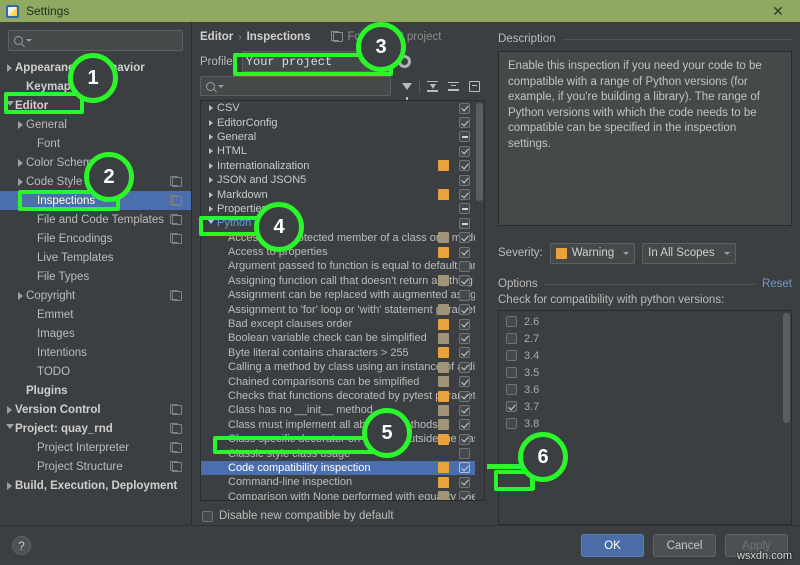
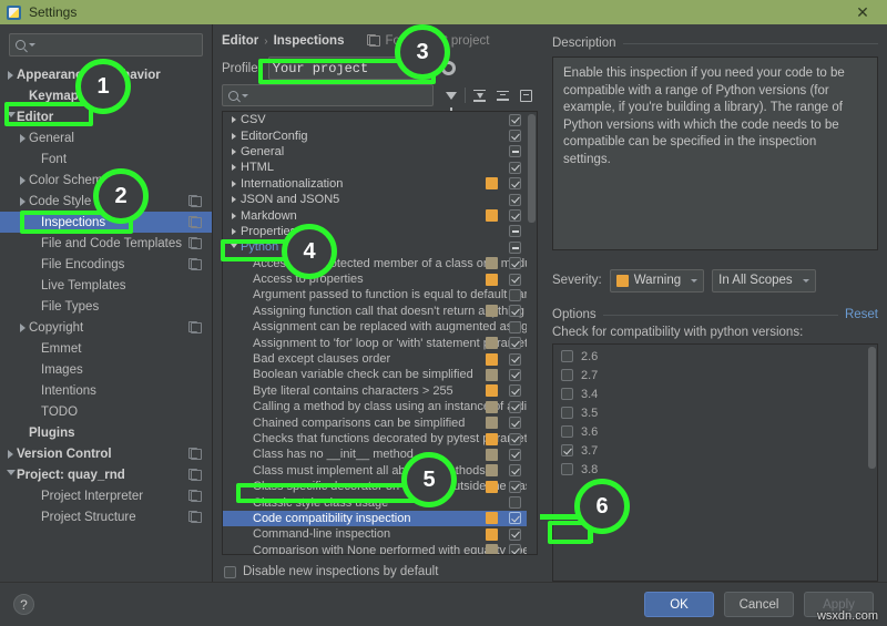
  Settings
  ✕
  Keymap
  Editor
  General
  Font
  Color Sche
  Code Style
  Inspections
  File and Code Templates
  File Encodings
  Live Templates
  File Types
  Copyright
  Emmet
  Images
  Intentions
  TODO
  Plugins
  Version Control
  Project: quay_rnd
  Project Interpreter
  Project Structure
- Build, Execution, Deployment
  Editor
  ›
  Inspections
  Profile:
  Your project
  CSV
  EditorConfig
  General
  HTML
  Internationalization
  JSON and JSON5
  Markdown
  Propertie
  Python
  Access to properties
  Argument passed to function is equal to default
  Assigning function call that doesn't return ath
  Assignment can be replaced with augmented ag
  Assignment to 'for' loop or 'with' statementra
  Bad except clauses order
  Boolean variable check can be simplified
  Byte literal contains characters > 255
  Chained comparisons can be simplified
  Checks that functions decorated by pytestra
  Class has no __init__ method
  Class must implement all athods
  Class specific decorator onutsideea
  Classic style class usage
  Code compatibility inspection
  Command-line inspection
  Comparison with None performed with equty
- Disable new compatible by default
+ Disable new inspections by default
  Description
  Enable this inspection if you need your code to be compatible with a range of Python versions (for example, if you're building a library). The range of Python versions with which the code needs to be compatible can be specified in the inspection settings.
  Severity:
  Warning
  In All Scopes
  Options
  Reset
  Check for compatibility with python versions:
  2.6
  2.7
  3.4
  3.5
  3.6
  3.7
  3.8
  ?
  OK
  Cancel
  Apply
  1
  2
  3
  4
  5
  6
  wsxdn.com
